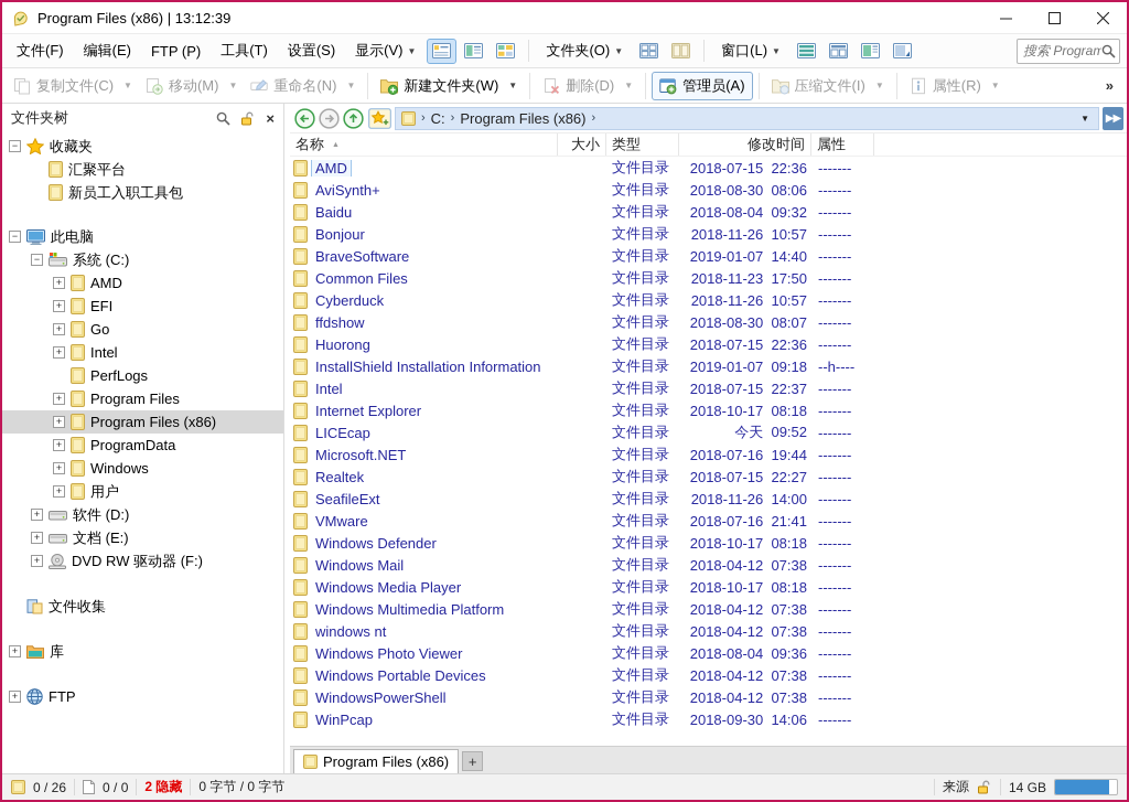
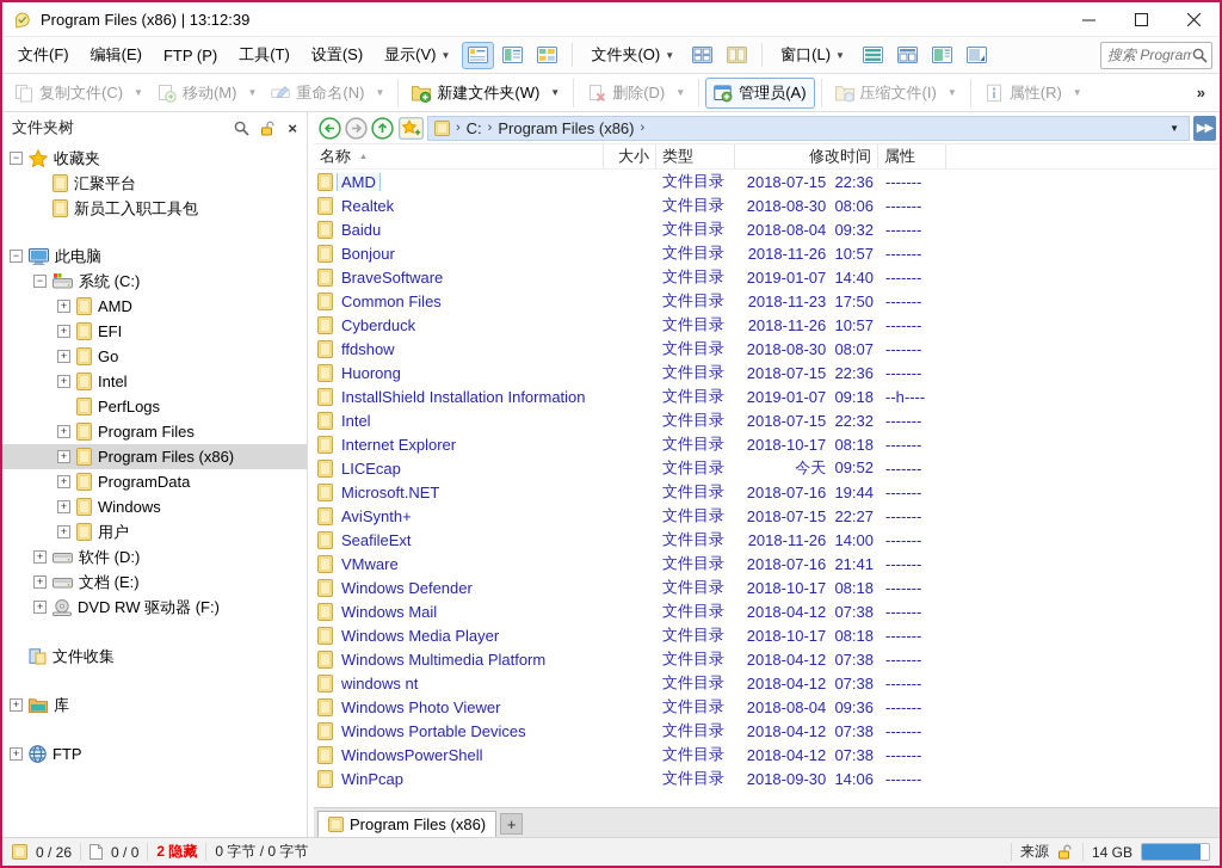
  Program Files (x86) | 13:12:39
  文件(F)
  编辑(E)
  FTP (P)
  工具(T)
  设置(S)
  显示(V)
  ▼
  文件夹(O)
  ▼
  窗口(L)
  ▼
  复制文件(C)
  ▼
  移动(M)
  ▼
  重命名(N)
  ▼
  新建文件夹(W)
  ▼
  删除(D)
  ▼
  管理员(A)
  压缩文件(I)
  ▼
  属性(R)
  ▼
  »
  文件夹树
  ×
  −
  收藏夹
  汇聚平台
  新员工入职工具包
  −
  此电脑
  −
  系统 (C:)
  +
  AMD
  +
  EFI
  +
  Go
  +
  Intel
  PerfLogs
  +
  Program Files
  +
  Program Files (x86)
  +
  ProgramData
  +
  Windows
  +
  用户
  +
  软件 (D:)
  +
  文档 (E:)
  +
  DVD RW 驱动器 (F:)
  文件收集
  +
  库
  +
  FTP
  ›
  C:
  ›
  Program Files (x86)
  ›
  ▼
  ▶▶
  名称
  大小
  类型
  修改时间
  属性
  AMD
  文件目录
  2018-07-15 22:36
  -------
- AviSynth+
+ Realtek
  文件目录
  2018-08-30 08:06
  -------
  Baidu
  文件目录
  2018-08-04 09:32
  -------
  Bonjour
  文件目录
  2018-11-26 10:57
  -------
  BraveSoftware
  文件目录
  2019-01-07 14:40
  -------
  Common Files
  文件目录
  2018-11-23 17:50
  -------
  Cyberduck
  文件目录
  2018-11-26 10:57
  -------
  ffdshow
  文件目录
  2018-08-30 08:07
  -------
  Huorong
  文件目录
  2018-07-15 22:36
  -------
  InstallShield Installation Information
  文件目录
  2019-01-07 09:18
  --h----
  Intel
  文件目录
- 2018-07-15 22:37
+ 2018-07-15 22:32
  -------
  Internet Explorer
  文件目录
  2018-10-17 08:18
  -------
  LICEcap
  文件目录
  今天 09:52
  -------
  Microsoft.NET
  文件目录
  2018-07-16 19:44
  -------
- Realtek
+ AviSynth+
  文件目录
  2018-07-15 22:27
  -------
  SeafileExt
  文件目录
  2018-11-26 14:00
  -------
  VMware
  文件目录
  2018-07-16 21:41
  -------
  Windows Defender
  文件目录
  2018-10-17 08:18
  -------
  Windows Mail
  文件目录
  2018-04-12 07:38
  -------
  Windows Media Player
  文件目录
  2018-10-17 08:18
  -------
  Windows Multimedia Platform
  文件目录
  2018-04-12 07:38
  -------
  windows nt
  文件目录
  2018-04-12 07:38
  -------
  Windows Photo Viewer
  文件目录
  2018-08-04 09:36
  -------
  Windows Portable Devices
  文件目录
  2018-04-12 07:38
  -------
  WindowsPowerShell
  文件目录
  2018-04-12 07:38
  -------
  WinPcap
  文件目录
  2018-09-30 14:06
  -------
  Program Files (x86)
  +
  0 / 26
  0 / 0
  2 隐藏
  0 字节 / 0 字节
  来源
  14 GB
